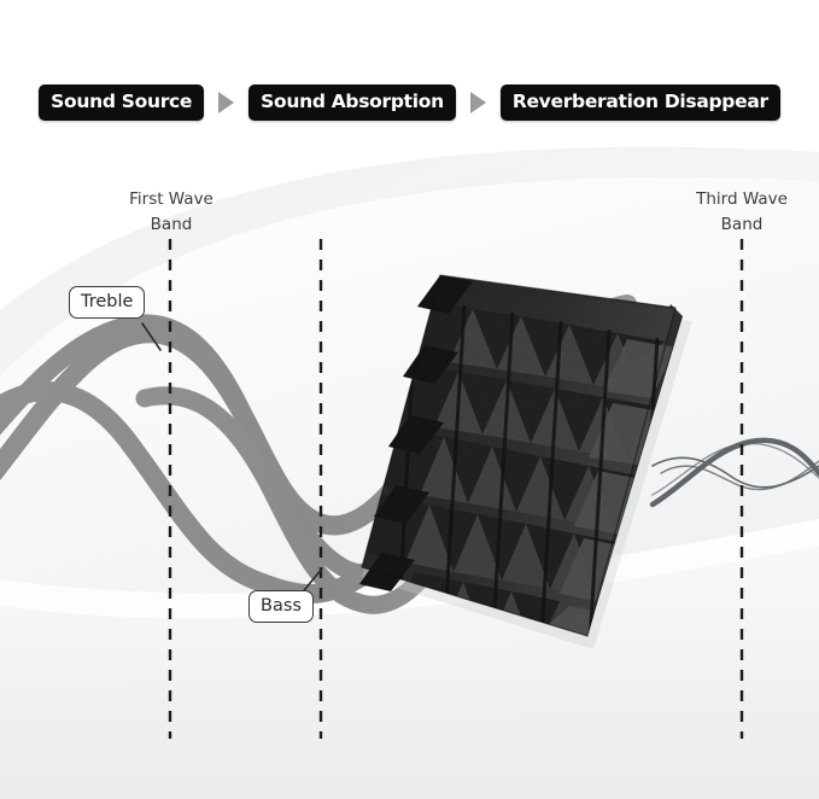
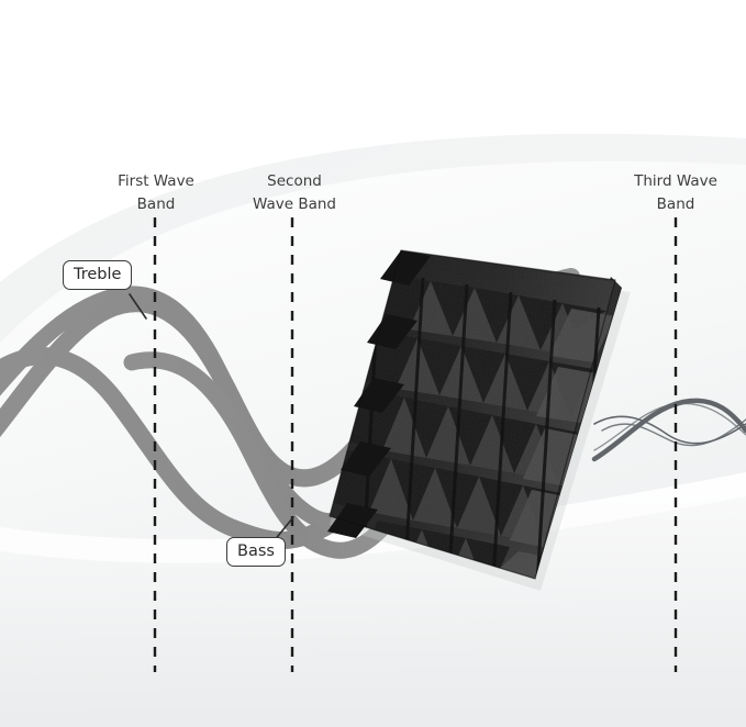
- Sound Source
- Sound Absorption
- Reverberation Disappear
  First Wave
  Band
+ Second
+ Wave Band
  Third Wave
  Band
  Treble
  Bass
